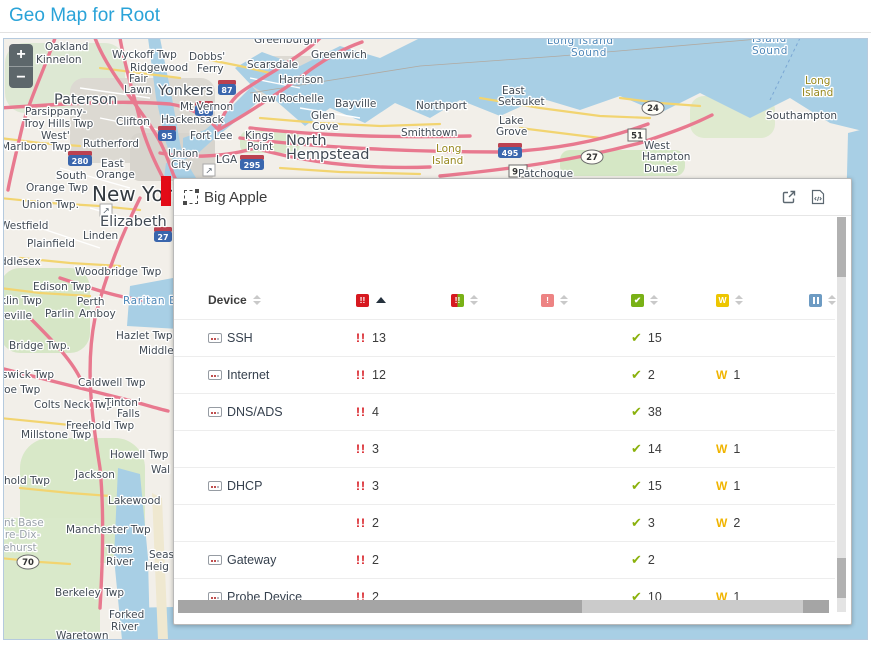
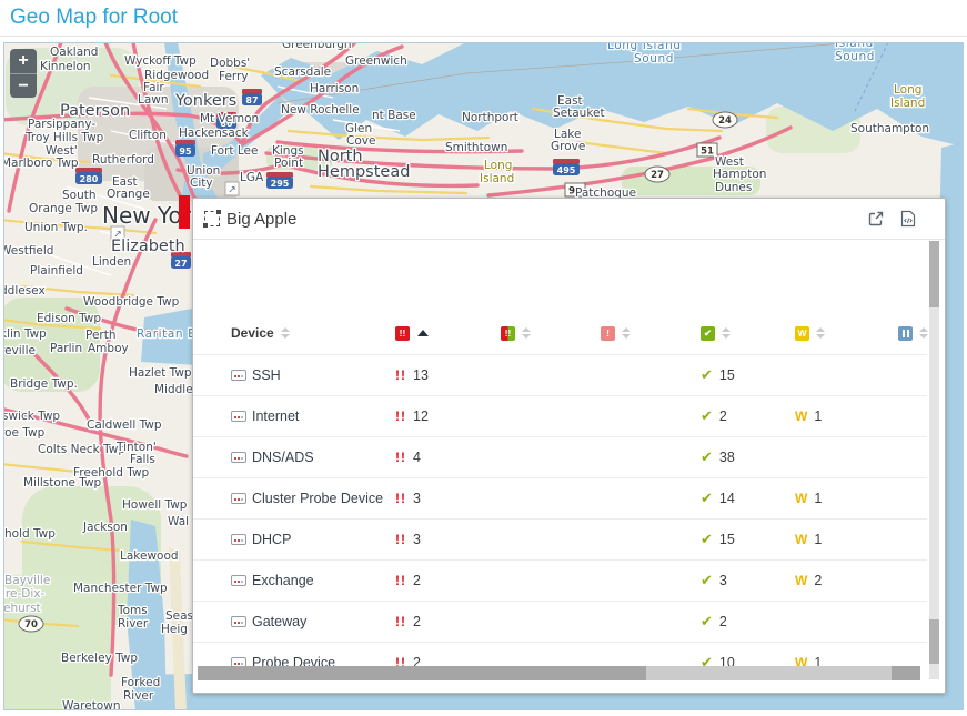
  Geo Map for Root
  87
  80
  95
  280
  295
  495
  27
  24
  51
  27
  70
  97
  ↗
  ↗
  Oakland
  Kinnelon
  Wyckoff Twp
  Dobbs'
  Ferry
  Ridgewood
  Fair
  Lawn
  Yonkers
  Scarsdale
  Paterson
  Mt Vernon
  Greenburgh
  Greenwich
  Harrison
  New Rochelle
  Parsippany-
  Troy Hills Twp
  Clifton
  Hackensack
  West'
  Marlboro Twp
  Rutherford
  Fort Lee
  Kings
  Point
  Union
  City
  LGA
  East
  Orange
  South
  Orange Twp
  Union Twp.
  New Yo
  Elizabeth
  Westfield
  Linden
  Plainfield
  dlesex
  Woodbridge Twp
  Edison Twp
  lin Twp
  Perth
  Amboy
  Parlin
  eville
  Raritan
- Bayville
+ nt Base
  Glen
  Cove
  North
  Hempstead
  Northport
  Smithtown
  Long
  Island
  East
  Setauket
  Lake
  Grove
  Patchogue
  Long Island
  Sound
  Sound
  Long
  Island
  Southampton
  West
  Hampton
  Dunes
  Hazlet Twp
  Middle
  Bridge Twp.
  swick Twp
  oe Twp
  Caldwell Twp
  Colts Neck Twp'
  Tinton'
  Falls
  Freehold Twp
  Millstone Twp
  Howell Twp
  Wal
  Jackson
  hold Twp
  Lakewood
  Manchester Twp
- nt Base
+ Bayville
  re-Dix-
  ehurst
  Toms
  River
  Seas
  Heig
  Berkeley Twp
  Forked
  River
  Waretown
  +
  −
  Big Apple
  Device
  !!
  !!
  !
  ✔
  W
  SSH
  !!
  13
  ✔
  15
  Internet
  !!
  12
  ✔
  2
  W
  1
  DNS/ADS
  !!
  4
  ✔
  38
+ Cluster Probe Device
  !!
  3
  ✔
  14
  W
  1
  DHCP
  !!
  3
  ✔
  15
  W
  1
+ Exchange
  !!
  2
  ✔
  3
  W
  2
  Gateway
  !!
  2
  ✔
  2
  Probe Device
  !!
  2
  ✔
  10
  W
  1
